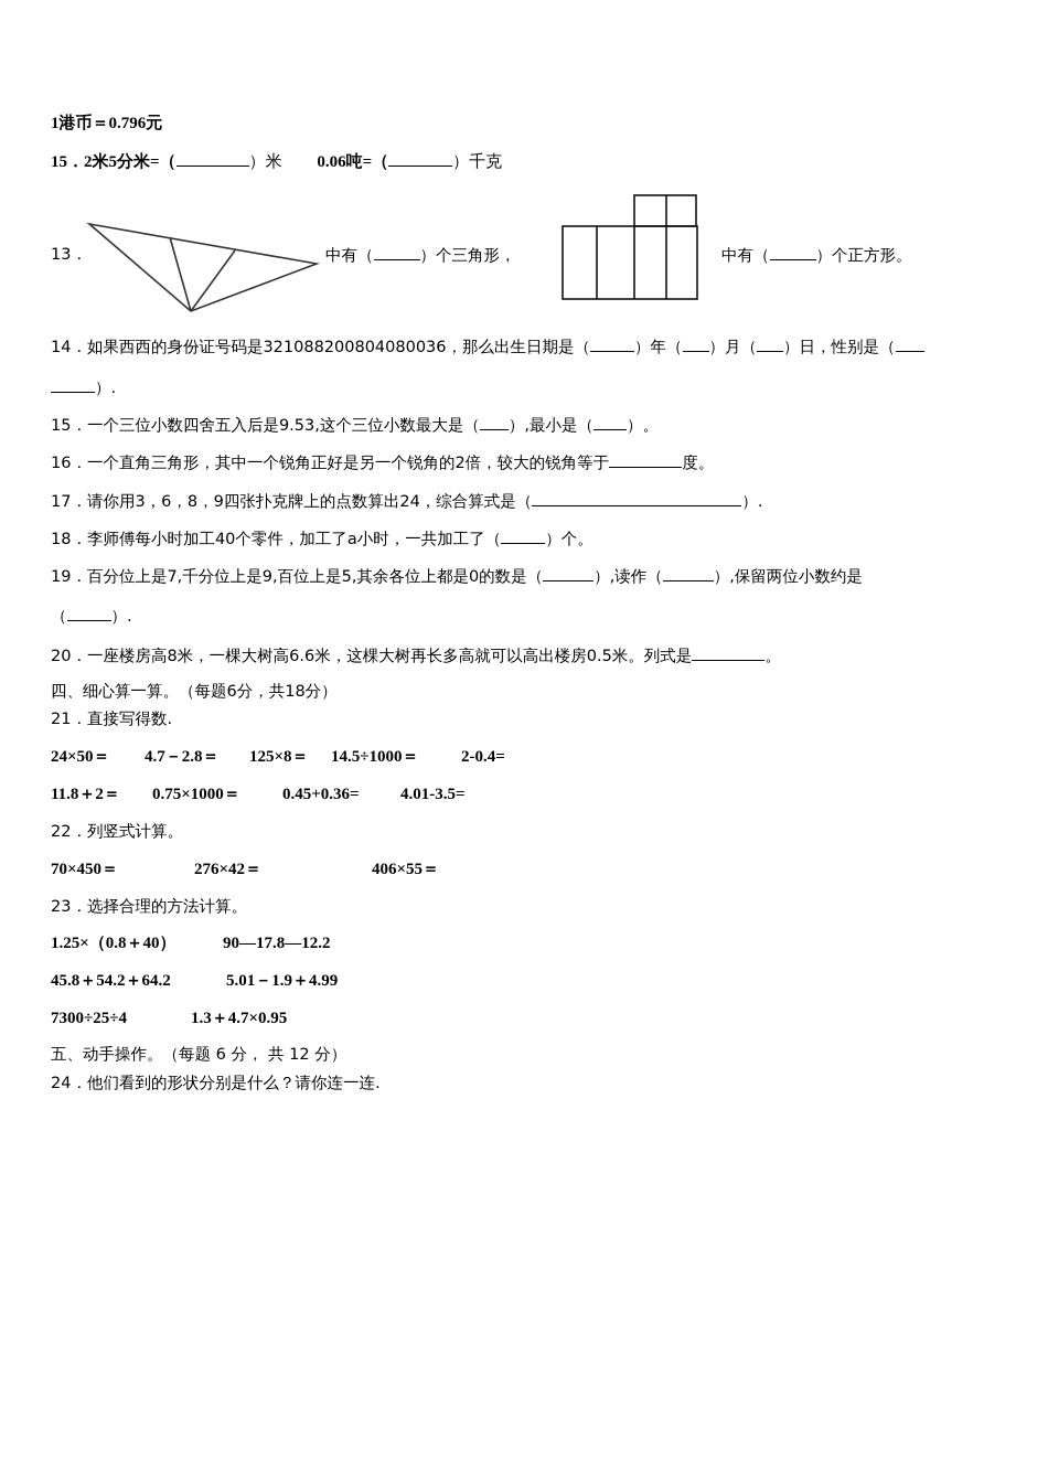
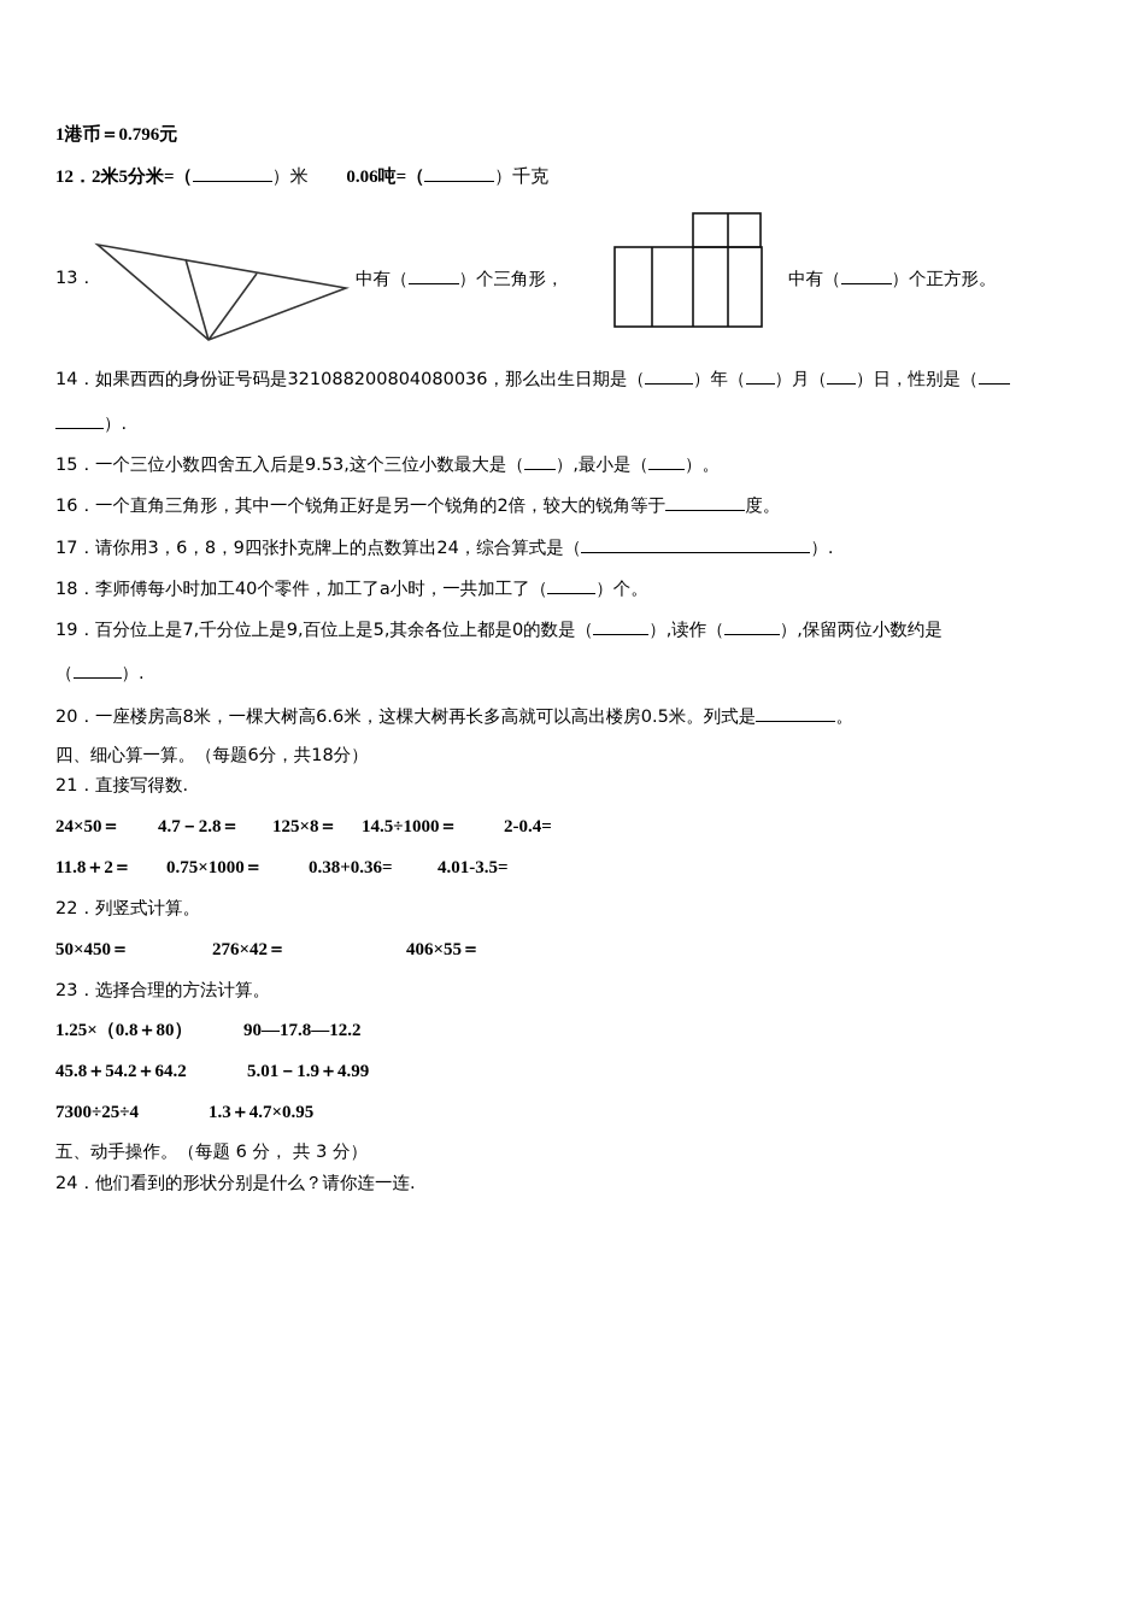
  1港币＝0.796元
- 15．2米5分米=（ ）米 0.06吨=（ ）千克
+ 12．2米5分米=（ ）米 0.06吨=（ ）千克
  13．
  中有（ ）个三角形，
  中有（ ）个正方形。
  14．如果西西的身份证号码是321088200804080036，那么出生日期是（ ）年（ ）月（ ）日，性别是（
  ）.
  15．一个三位小数四舍五入后是9.53,这个三位小数最大是（ ）,最小是（ ）。
  16．一个直角三角形，其中一个锐角正好是另一个锐角的2倍，较大的锐角等于 度。
  17．请你用3，6，8，9四张扑克牌上的点数算出24，综合算式是（ ）.
  18．李师傅每小时加工40个零件，加工了a小时，一共加工了（ ）个。
  19．百分位上是7,千分位上是9,百位上是5,其余各位上都是0的数是（ ）,读作（ ）,保留两位小数约是
  （ ）.
  20．一座楼房高8米，一棵大树高6.6米，这棵大树再长多高就可以高出楼房0.5米。列式是 。
  四、细心算一算。（每题6分，共18分）
  21．直接写得数.
  24×50＝
  4.7－2.8＝
  125×8＝
  14.5÷1000＝
  2-0.4=
  11.8＋2＝
  0.75×1000＝
- 0.45+0.36=
+ 0.38+0.36=
  4.01-3.5=
  22．列竖式计算。
- 70×450＝
+ 50×450＝
  276×42＝
  406×55＝
  23．选择合理的方法计算。
- 1.25×（0.8＋40）
+ 1.25×（0.8＋80）
  90—17.8—12.2
  45.8＋54.2＋64.2
  5.01－1.9＋4.99
  7300÷25÷4
  1.3＋4.7×0.95
- 五、动手操作。（每题 6 分， 共 12 分）
+ 五、动手操作。（每题 6 分， 共 3 分）
  24．他们看到的形状分别是什么？请你连一连.
